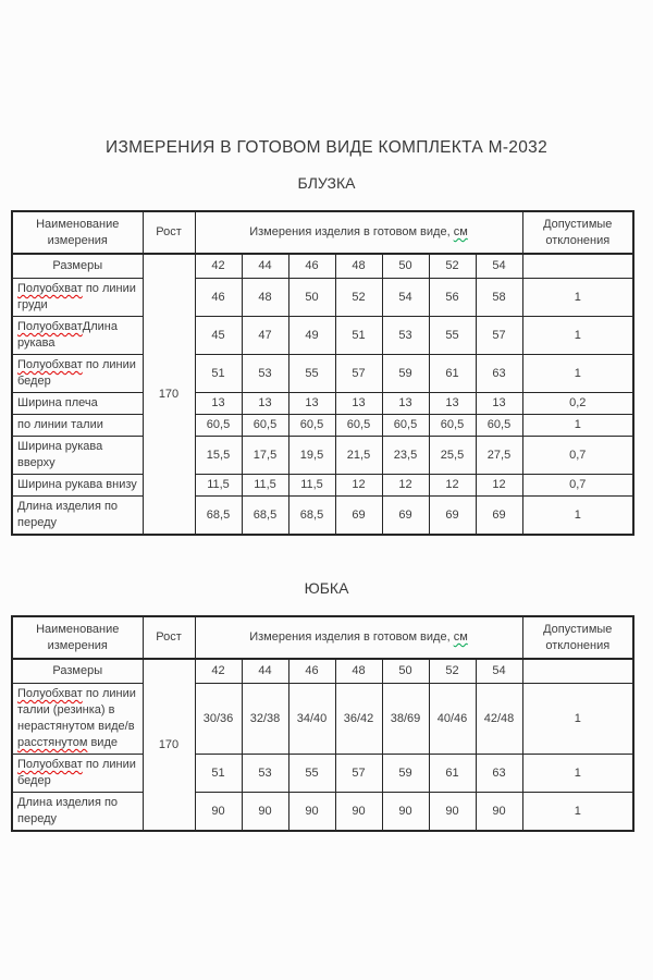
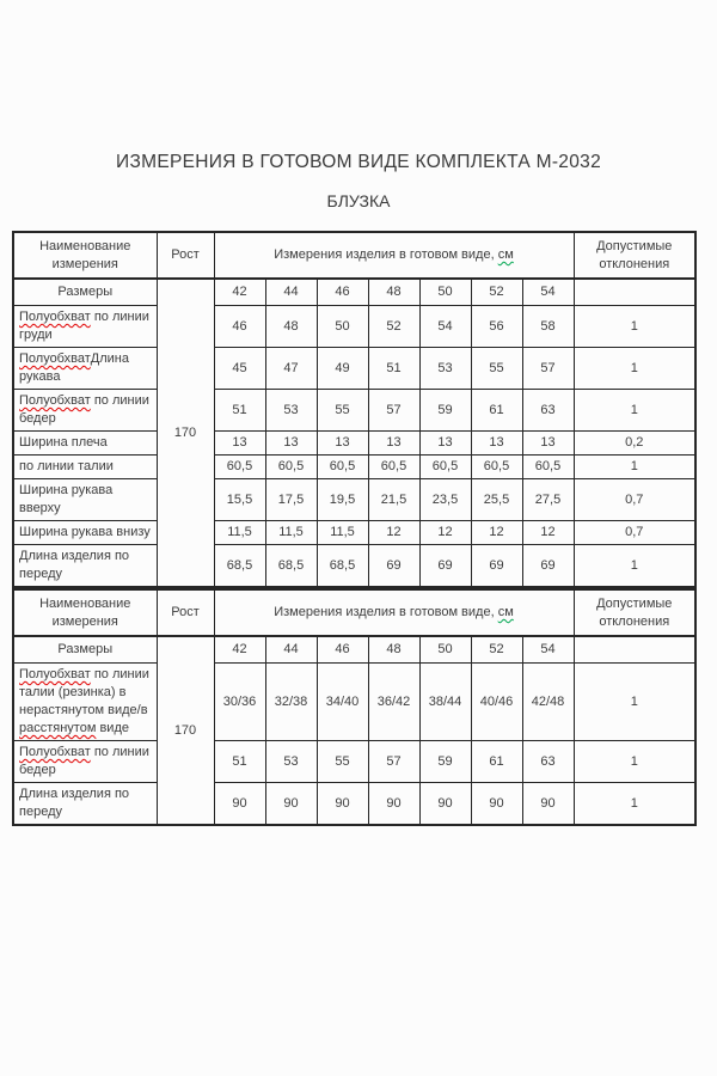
  ИЗМЕРЕНИЯ В ГОТОВОМ ВИДЕ КОМПЛЕКТА М-2032
  БЛУЗКА
  Наименование измерения	Рост	Измерения изделия в готовом виде, см	Допустимые отклонения
  Размеры	170	42	44	46	48	50	52	54
  Полуобхват по линии груди	46	48	50	52	54	56	58	1
  ПолуобхватДлина рукава	45	47	49	51	53	55	57	1
  Полуобхват по линии бедер	51	53	55	57	59	61	63	1
  Ширина плеча	13	13	13	13	13	13	13	0,2
  по линии талии	60,5	60,5	60,5	60,5	60,5	60,5	60,5	1
  Ширина рукава вверху	15,5	17,5	19,5	21,5	23,5	25,5	27,5	0,7
  Ширина рукава внизу	11,5	11,5	11,5	12	12	12	12	0,7
  Длина изделия по переду	68,5	68,5	68,5	69	69	69	69	1
- ЮБКА
  Наименование измерения	Рост	Измерения изделия в готовом виде, см	Допустимые отклонения
  Размеры	170	42	44	46	48	50	52	54
- Полуобхват по линии талии (резинка) в нерастянутом виде/в расстянутом виде	30/36	32/38	34/40	36/42	38/69	40/46	42/48	1
+ Полуобхват по линии талии (резинка) в нерастянутом виде/в расстянутом виде	30/36	32/38	34/40	36/42	38/44	40/46	42/48	1
  Полуобхват по линии бедер	51	53	55	57	59	61	63	1
  Длина изделия по переду	90	90	90	90	90	90	90	1
